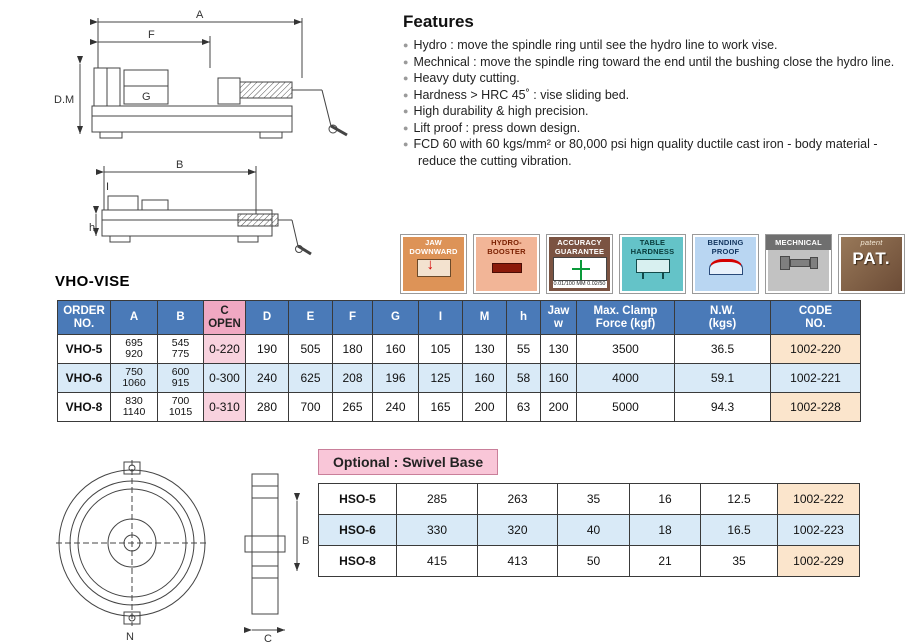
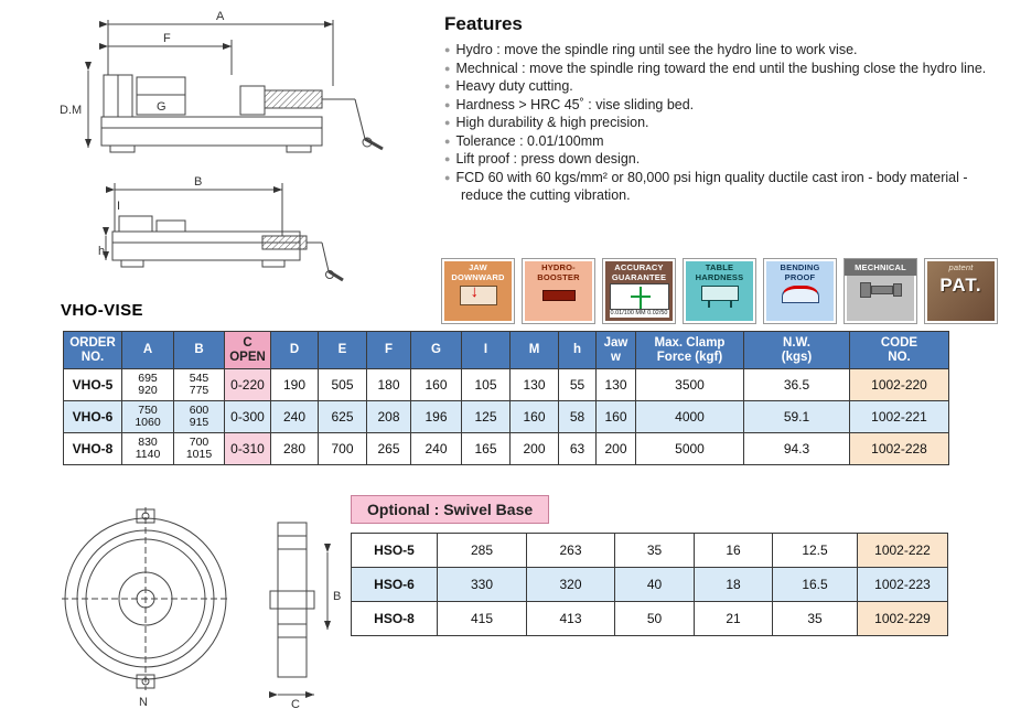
  A
  F
  G
  D.M
  B
  I
  h
  Features
  ● Hydro : move the spindle ring until see the hydro line to work vise.
  ● Mechnical : move the spindle ring toward the end until the bushing close the hydro line.
  ● Heavy duty cutting.
  ● Hardness > HRC 45˚ : vise sliding bed.
  ● High durability & high precision.
+ ● Tolerance : 0.01/100mm
  ● Lift proof : press down design.
  ● FCD 60 with 60 kgs/mm² or 80,000 psi hign quality ductile cast iron - body material - reduce the cutting vibration.
  JAW
  DOWNWARD
  ↓
  HYDRO-
  BOOSTER
  ACCURACY
  GUARANTEE
  TABLE
  HARDNESS
  BENDING
  PROOF
  MECHNICAL
  patent
  PAT.
  VHO-VISE
  ORDER NO.	A	B	C OPEN	D	E	F	G	I	M	h	Jaw w	Max. Clamp Force (kgf)	N.W. (kgs)	CODE NO.
  VHO-5	695 920	545 775	0-220	190	505	180	160	105	130	55	130	3500	36.5	1002-220
  VHO-6	750 1060	600 915	0-300	240	625	208	196	125	160	58	160	4000	59.1	1002-221
  VHO-8	830 1140	700 1015	0-310	280	700	265	240	165	200	63	200	5000	94.3	1002-228
  B
  C
  N
  Optional : Swivel Base
  HSO-5	285	263	35	16	12.5	1002-222
  HSO-6	330	320	40	18	16.5	1002-223
  HSO-8	415	413	50	21	35	1002-229
